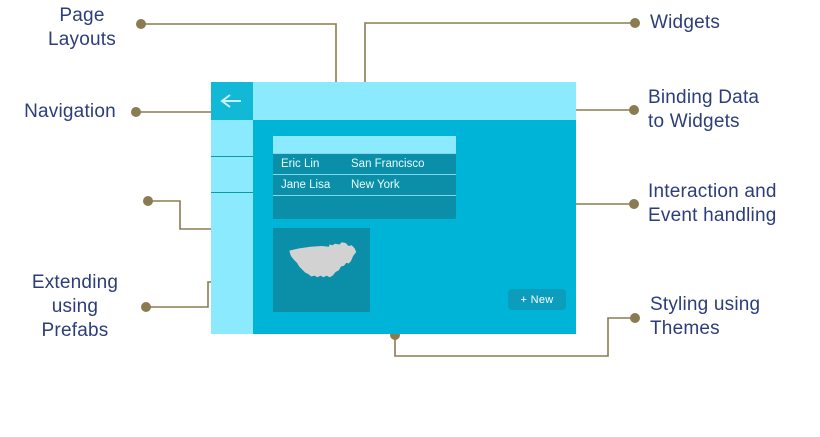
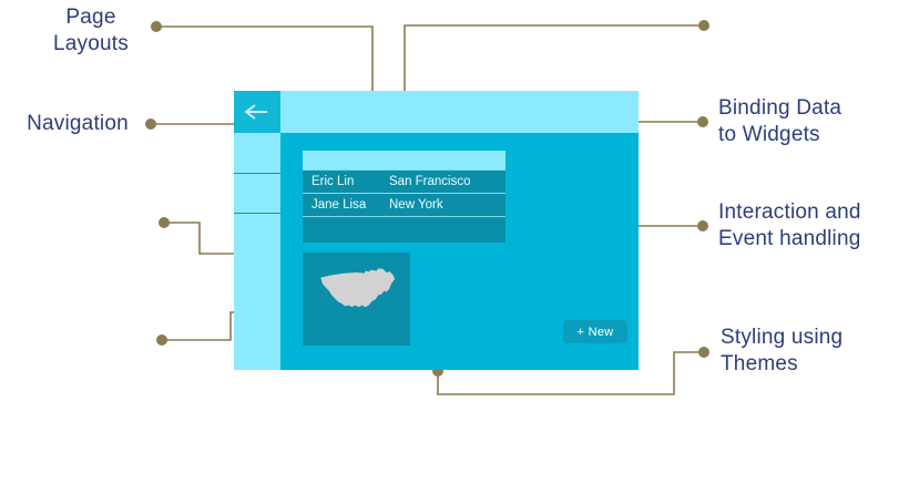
  Page
  Layouts
  Navigation
- Extending
- using
- Prefabs
- Widgets
  Binding Data
  to Widgets
  Interaction and
  Event handling
  Styling using
  Themes
  Eric Lin
  San Francisco
  Jane Lisa
  New York
  + New
